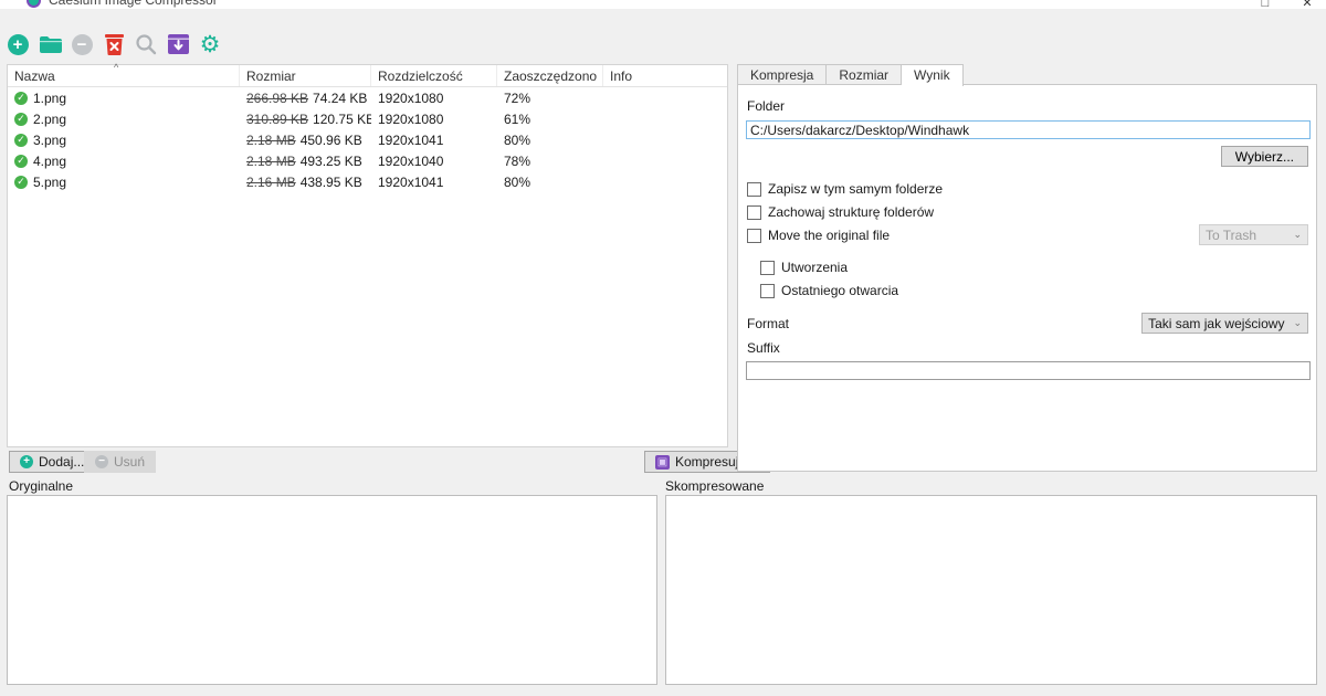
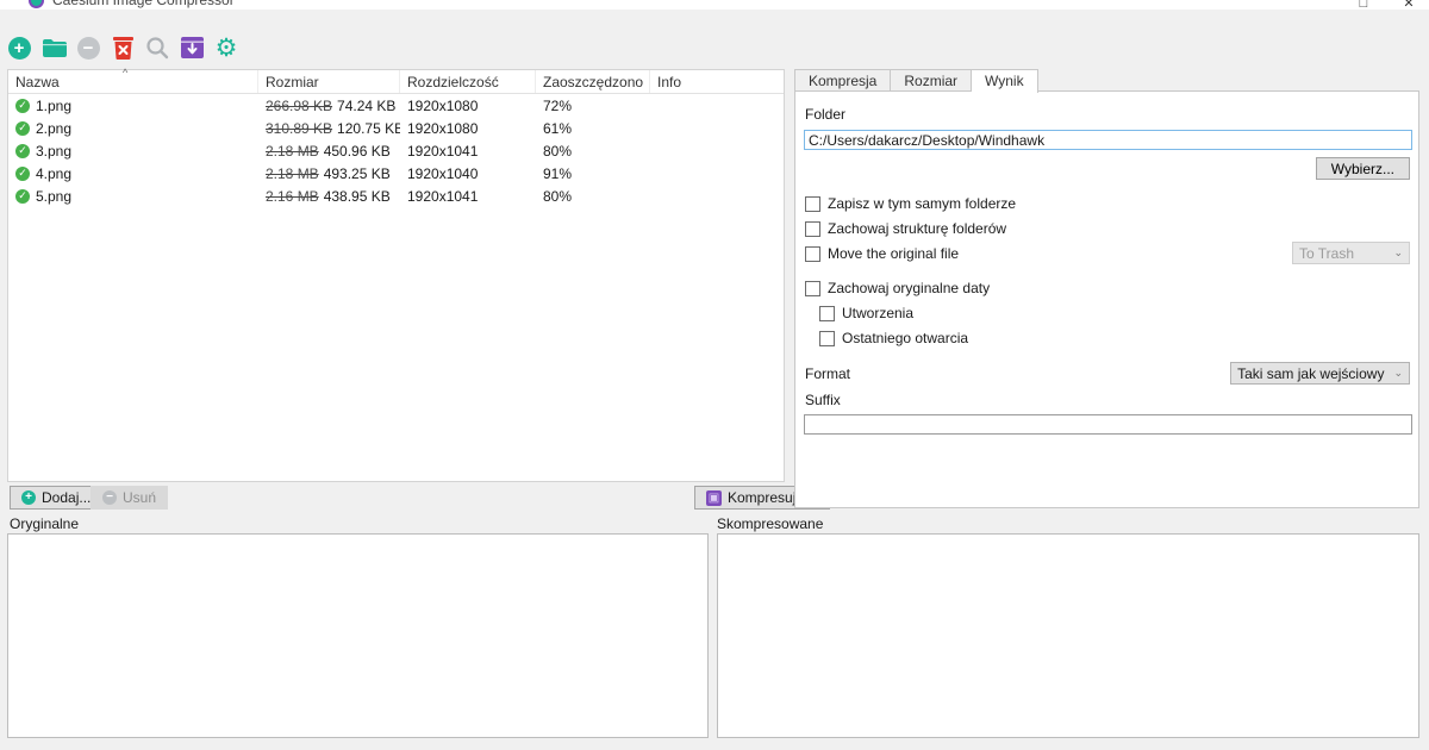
  Caesium Image Compressor
  □
  ✕
  +
  −
  ⚙
  ^
  Nazwa
  Rozmiar
  Rozdzielczość
  Zaoszczędzono
  Info
  ✓
  1.png
  266.98 KB 74.24 KB
  1920x1080
  72%
  ✓
  2.png
  310.89 KB 120.75 KB
  1920x1080
  61%
  ✓
  3.png
  2.18 MB 450.96 KB
  1920x1041
  80%
  ✓
  4.png
  2.18 MB 493.25 KB
  1920x1040
- 78%
+ 91%
  ✓
  5.png
  2.16 MB 438.95 KB
  1920x1041
  80%
  +
  Dodaj...
  −
  Usuń
  ▣
  Kompresu
  Kompresja
  Rozmiar
  Wynik
  Folder
  C:/Users/dakarcz/Desktop/Windhawk
  Wybierz...
  Zapisz w tym samym folderze
  Zachowaj strukturę folderów
  Move the original file
  To Trash
  ⌄
+ Zachowaj oryginalne daty
  Utworzenia
  Ostatniego otwarcia
  Format
  Taki sam jak wejściowy
  ⌄
  Suffix
  Oryginalne
  Skompresowane
